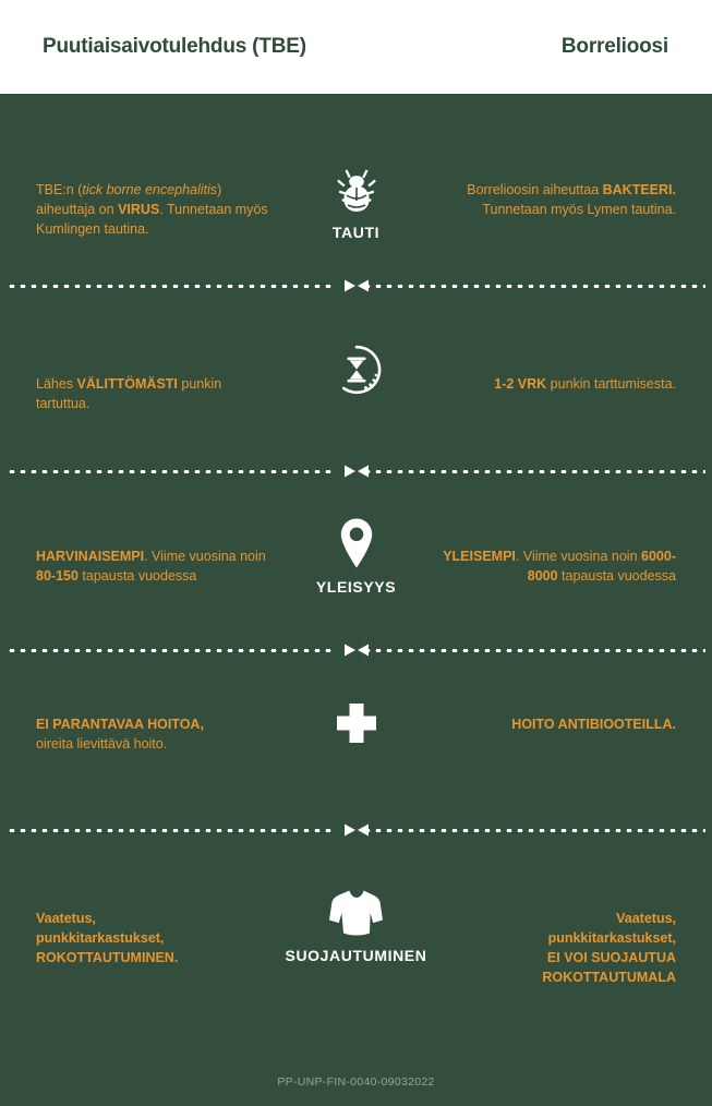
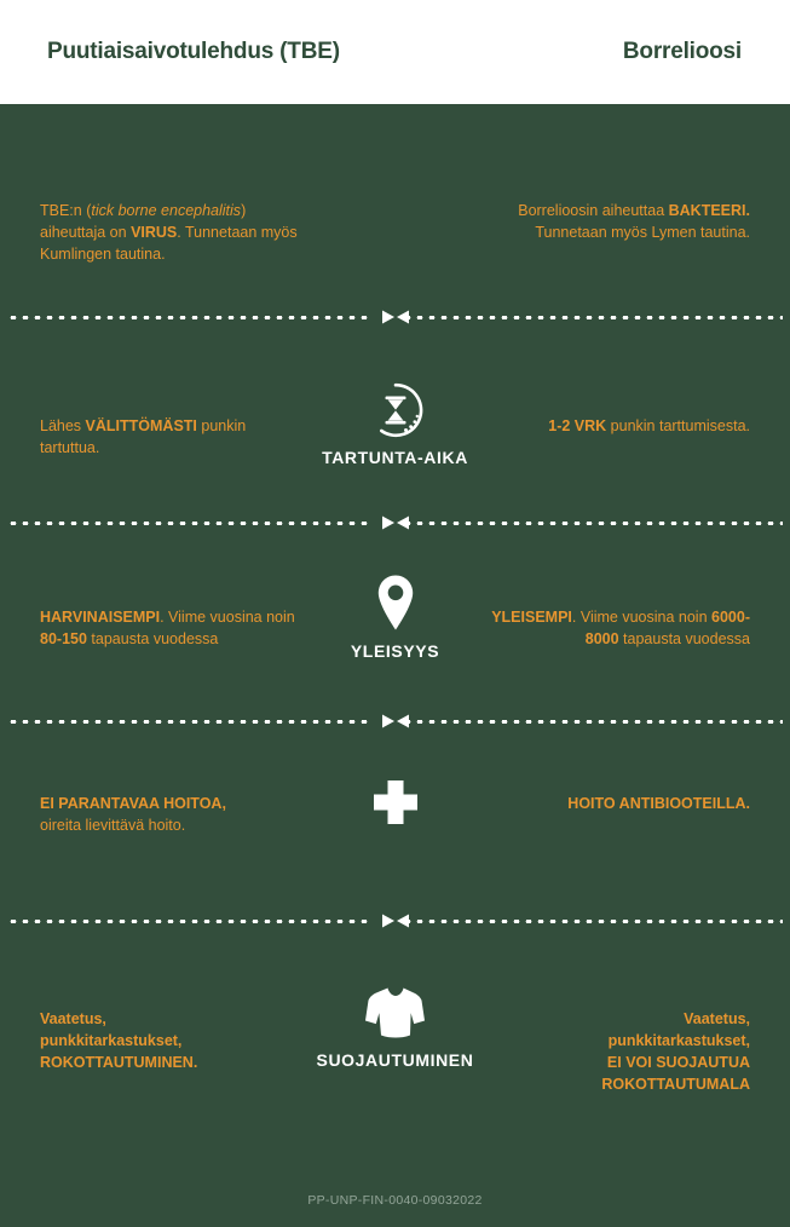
  Puutiaisaivotulehdus (TBE)
  Borrelioosi
  TBE:n (tick borne encephalitis) aiheuttaja on VIRUS. Tunnetaan myös Kumlingen tautina.
- TAUTI
  Borrelioosin aiheuttaa BAKTEERI. Tunnetaan myös Lymen tautina.
  Lähes VÄLITTÖMÄSTI punkin tartuttua.
+ TARTUNTA-AIKA
  1-2 VRK punkin tarttumisesta.
  HARVINAISEMPI. Viime vuosina noin 80-150 tapausta vuodessa
  YLEISYYS
  YLEISEMPI. Viime vuosina noin 6000-8000 tapausta vuodessa
  EI PARANTAVAA HOITOA,
  oireita lievittävä hoito.
  HOITO ANTIBIOOTEILLA.
  Vaatetus,
  punkkitarkastukset,
  ROKOTTAUTUMINEN.
  SUOJAUTUMINEN
  Vaatetus,
  punkkitarkastukset,
  EI VOI SUOJAUTUA
  ROKOTTAUTUMALA
  PP-UNP-FIN-0040-09032022
